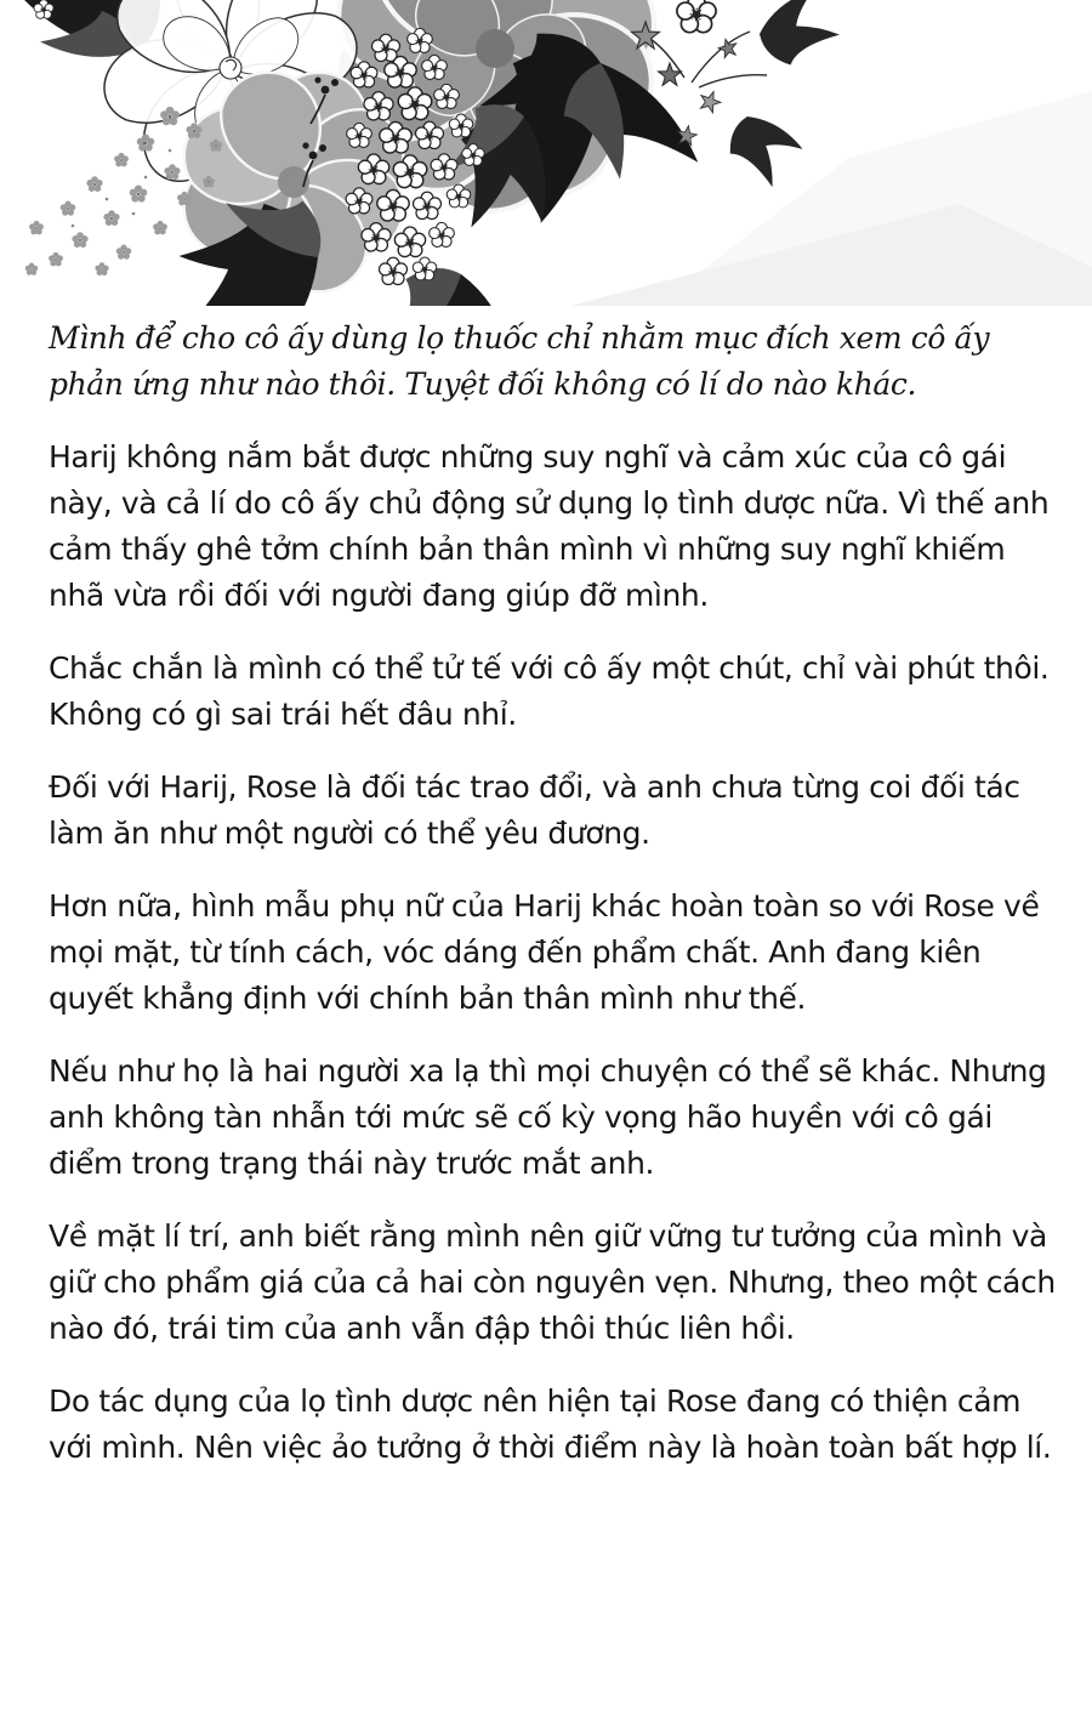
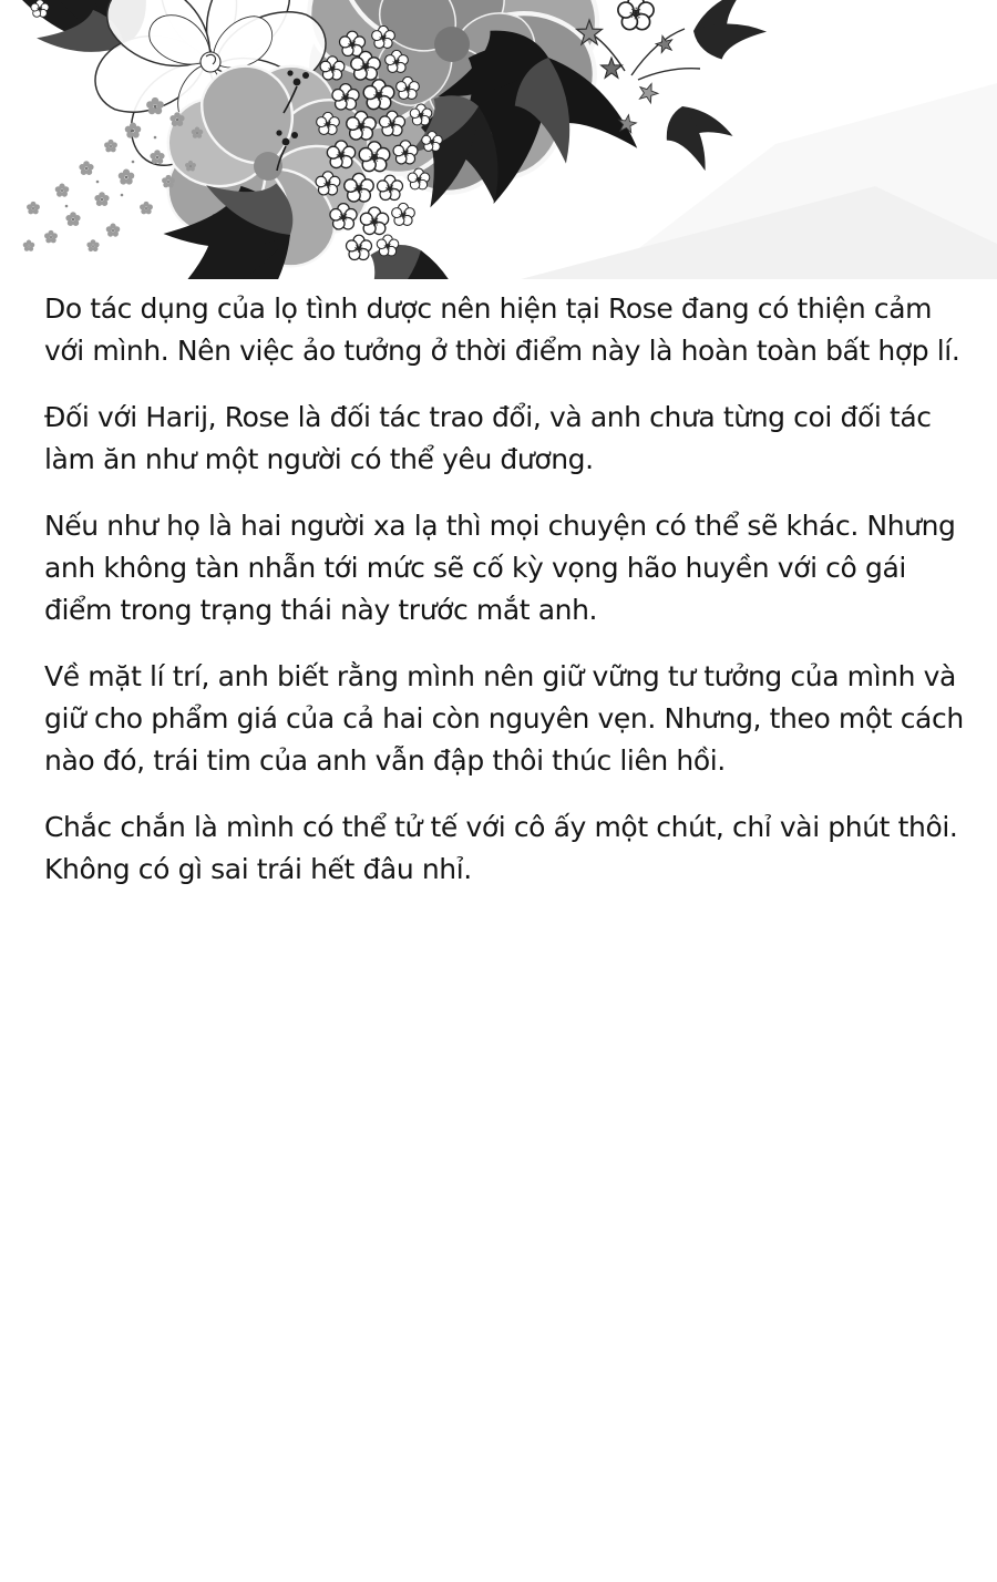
- Mình để cho cô ấy dùng lọ thuốc chỉ nhằm mục đích xem cô ấy phản ứng như nào thôi. Tuyệt đối không có lí do nào khác.
- Harij không nắm bắt được những suy nghĩ và cảm xúc của cô gái này, và cả lí do cô ấy chủ động sử dụng lọ tình dược nữa. Vì thế anh cảm thấy ghê tởm chính bản thân mình vì những suy nghĩ khiếm nhã vừa rồi đối với người đang giúp đỡ mình.
- Chắc chắn là mình có thể tử tế với cô ấy một chút, chỉ vài phút thôi. Không có gì sai trái hết đâu nhỉ.
+ Do tác dụng của lọ tình dược nên hiện tại Rose đang có thiện cảm với mình. Nên việc ảo tưởng ở thời điểm này là hoàn toàn bất hợp lí.
  Đối với Harij, Rose là đối tác trao đổi, và anh chưa từng coi đối tác làm ăn như một người có thể yêu đương.
- Hơn nữa, hình mẫu phụ nữ của Harij khác hoàn toàn so với Rose về mọi mặt, từ tính cách, vóc dáng đến phẩm chất. Anh đang kiên quyết khẳng định với chính bản thân mình như thế.
  Nếu như họ là hai người xa lạ thì mọi chuyện có thể sẽ khác. Nhưng anh không tàn nhẫn tới mức sẽ cố kỳ vọng hão huyền với cô gái điểm trong trạng thái này trước mắt anh.
  Về mặt lí trí, anh biết rằng mình nên giữ vững tư tưởng của mình và giữ cho phẩm giá của cả hai còn nguyên vẹn. Nhưng, theo một cách nào đó, trái tim của anh vẫn đập thôi thúc liên hồi.
- Do tác dụng của lọ tình dược nên hiện tại Rose đang có thiện cảm với mình. Nên việc ảo tưởng ở thời điểm này là hoàn toàn bất hợp lí.
+ Chắc chắn là mình có thể tử tế với cô ấy một chút, chỉ vài phút thôi. Không có gì sai trái hết đâu nhỉ.
